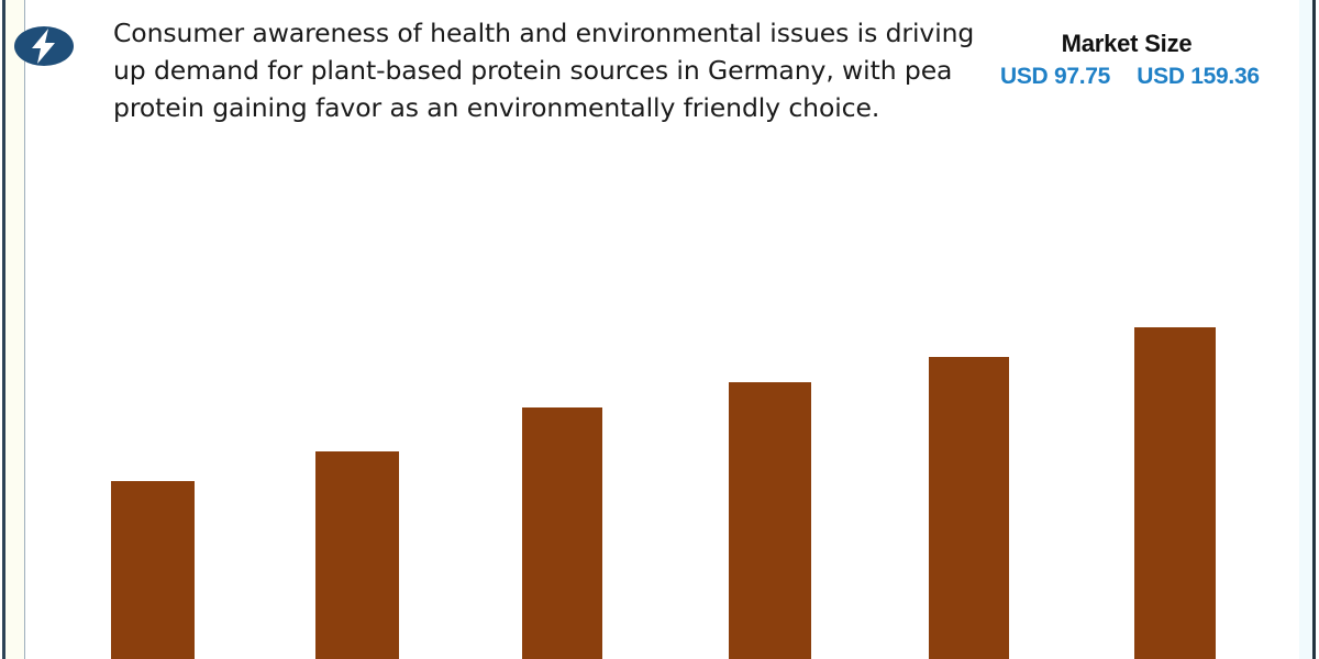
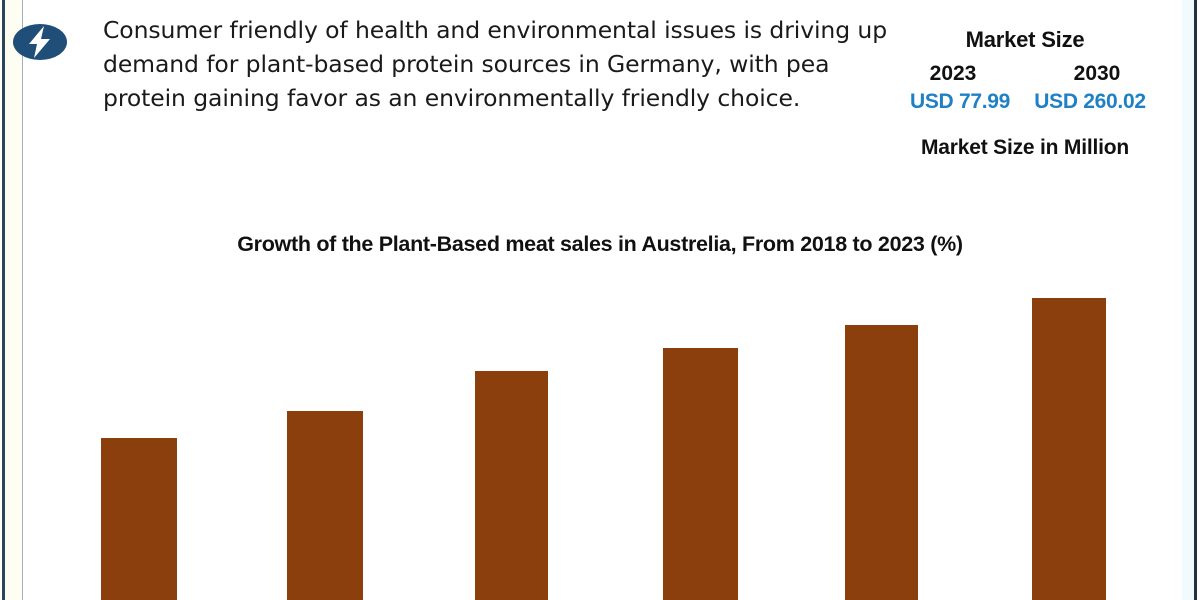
- Consumer awareness of health and environmental issues is driving up demand for plant-based protein sources in Germany, with pea protein gaining favor as an environmentally friendly choice.
+ Consumer friendly of health and environmental issues is driving up demand for plant-based protein sources in Germany, with pea protein gaining favor as an environmentally friendly choice.
  Market Size
+ 2023
+ 2030
- USD 97.75
+ USD 77.99
- USD 159.36
+ USD 260.02
+ Market Size in Million
+ Growth of the Plant-Based meat sales in Austrelia, From 2018 to 2023 (%)
